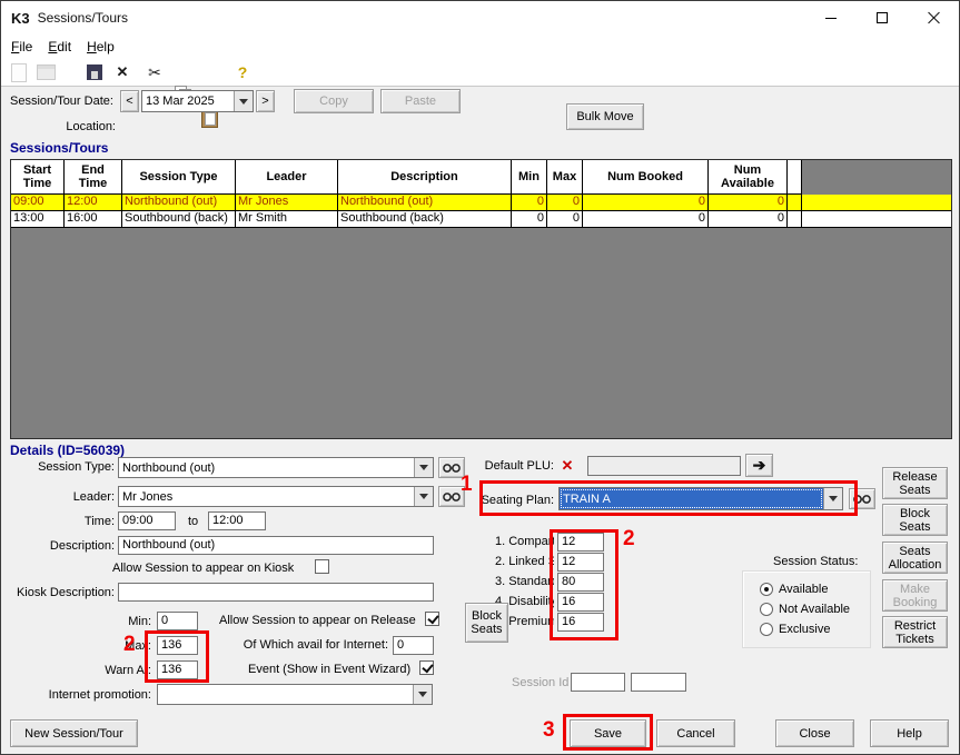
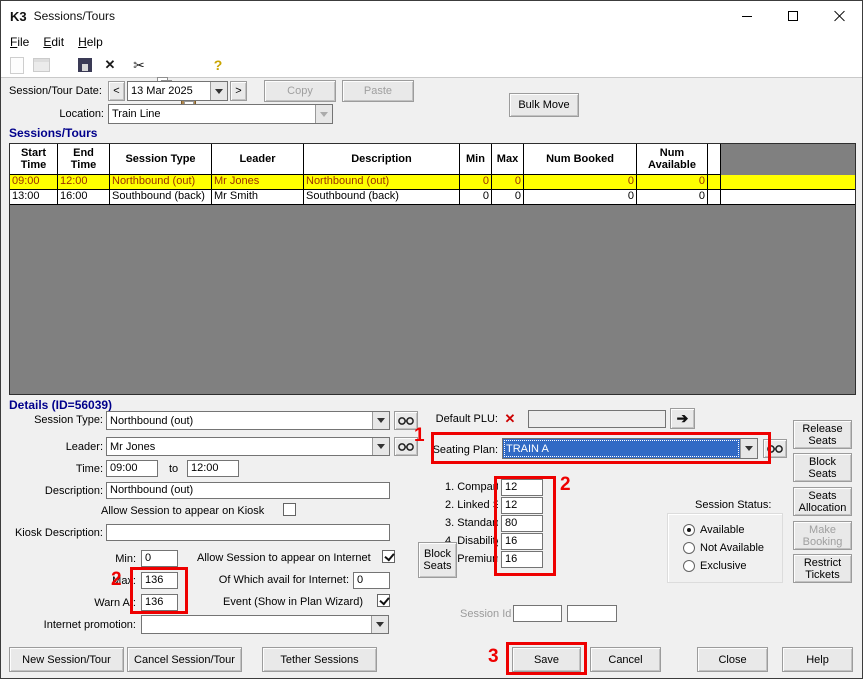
  K3
  Sessions/Tours
  File
  Edit
  Help
  ✕
  ✂
  ?
  Session/Tour Date:
  <
  13 Mar 2025
  >
  Copy
  Paste
  Bulk Move
  Location:
+ Train Line
  Sessions/Tours
  Start Time
  End Time
  Session Type
  Leader
  Description
  Min
  Max
  Num Booked
  Num Available
  09:00
  12:00
  Northbound (out)
  Mr Jones
  Northbound (out)
  0
  0
  0
  0
  13:00
  16:00
  Southbound (back)
  Mr Smith
  Southbound (back)
  0
  0
  0
  0
  Details (ID=56039)
  Session Type:
  Northbound (out)
  Leader:
  Mr Jones
  Time:
  09:00
  to
  12:00
  Description:
  Northbound (out)
  Allow Session to appear on Kiosk
  Kiosk Description:
  Min:
  0
- Allow Session to appear on Release
+ Allow Session to appear on Internet
  Max:
  136
  Of Which avail for Internet:
  0
  Warn At:
  136
- Event (Show in Event Wizard)
+ Event (Show in Plan Wizard)
  Internet promotion:
  Default PLU:
  ✕
  ➔
  Seating Plan:
  TRAIN A
  12
  2. Linked S
  12
  3. Standar
  80
  4. Disabilit
  16
  Premium
  16
  Block Seats
  Session Status:
  Available
  Not Available
  Exclusive
  Release Seats
  Block Seats
  Seats Allocation
  Make Booking
  Restrict Tickets
  Session Id
  New Session/Tour
+ Cancel Session/Tour
+ Tether Sessions
  Save
  Cancel
  Close
  Help
  1
  2
  2
  3
